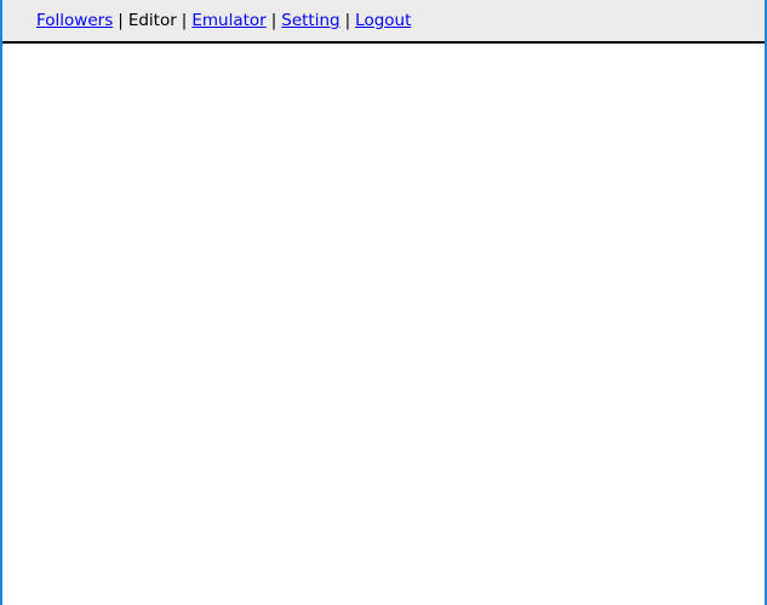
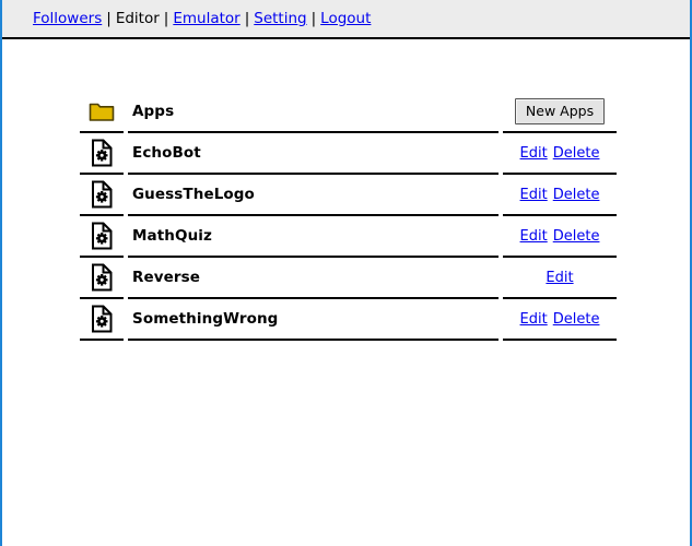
  Followers | Editor | Emulator | Setting | Logout
+ 	Apps	New Apps
+ 	EchoBot	Edit Delete
+ 	GuessTheLogo	Edit Delete
+ 	MathQuiz	Edit Delete
+ 	Reverse	Edit
+ 	SomethingWrong	Edit Delete
